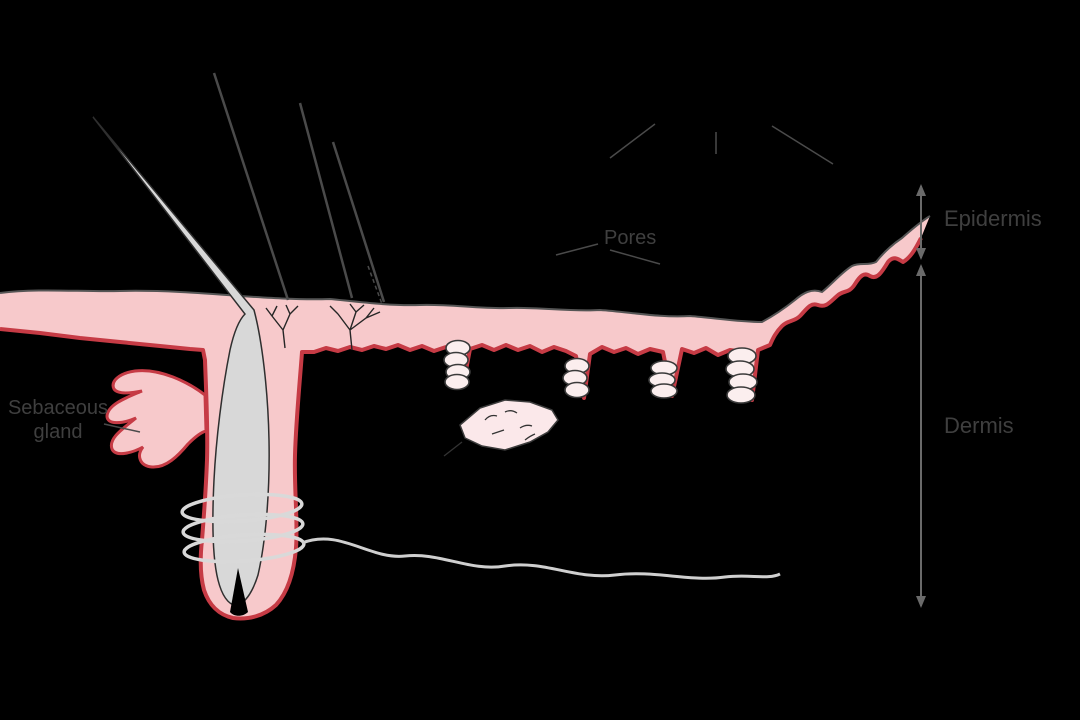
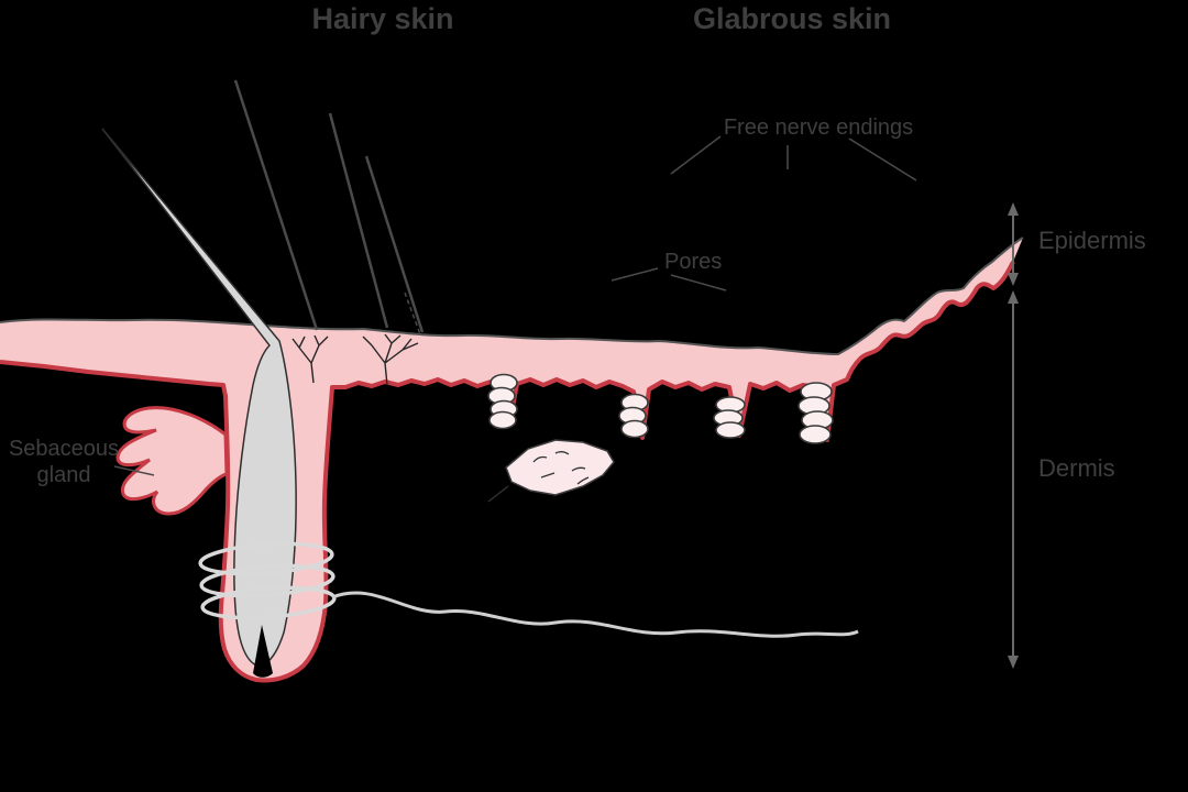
+ Hairy skin
+ Glabrous skin
+ Free nerve endings
  Pores
  Epidermis
  Dermis
  Sebaceous
  gland
